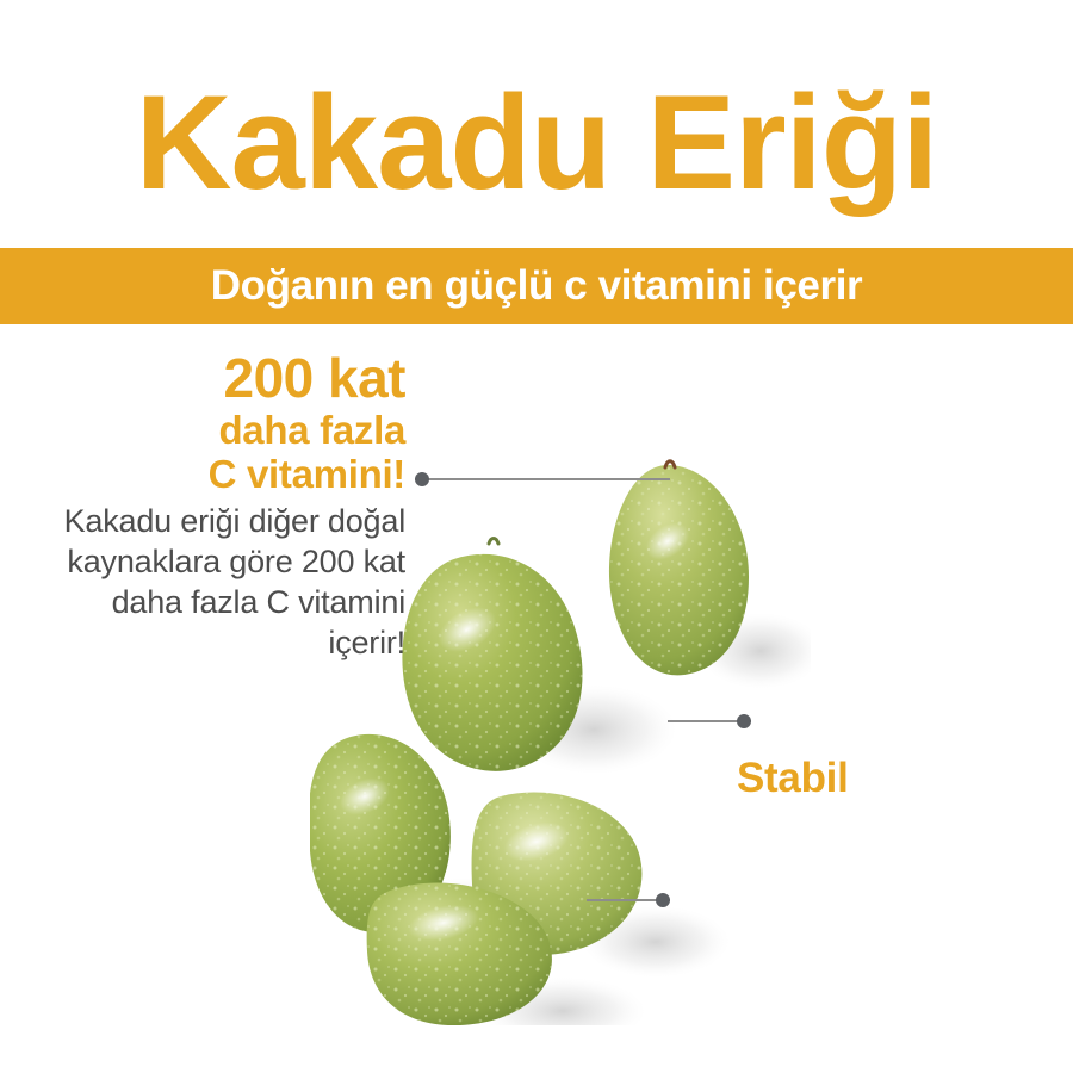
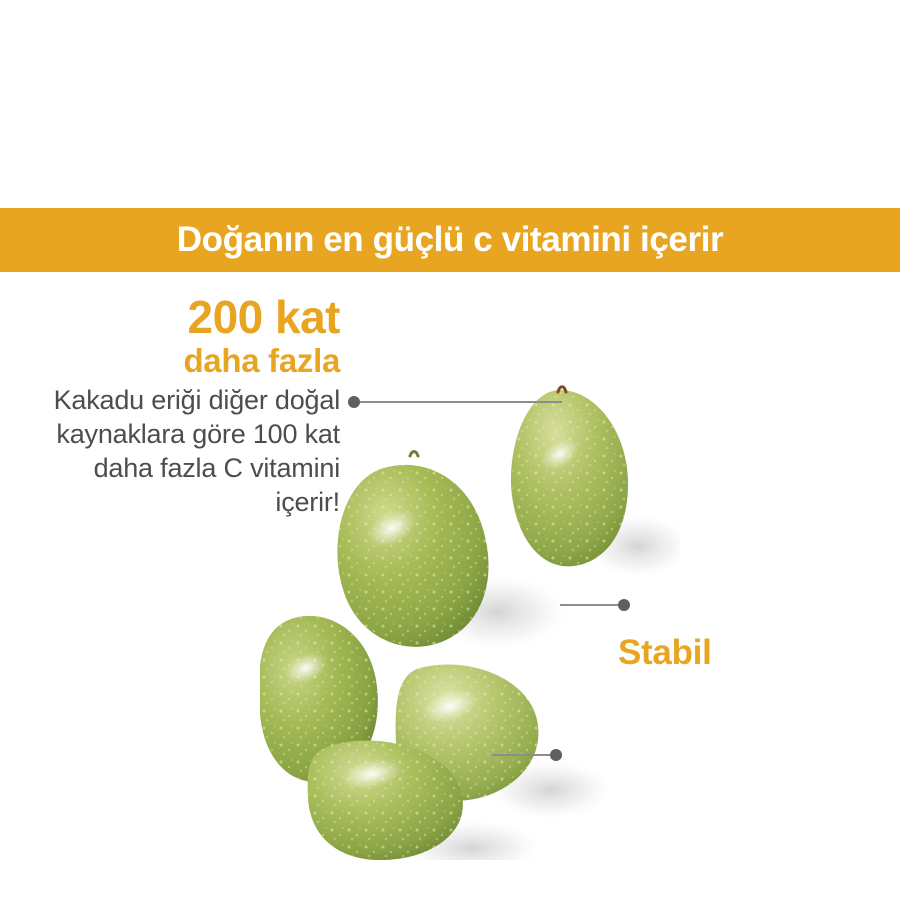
- Kakadu Eriği
  Doğanın en güçlü c vitamini içerir
  200 kat
  daha fazla
- C vitamini!
- Kakadu eriği diğer doğal kaynaklara göre 200 kat daha fazla C vitamini içerir!
+ Kakadu eriği diğer doğal kaynaklara göre 100 kat daha fazla C vitamini içerir!
  Stabil
